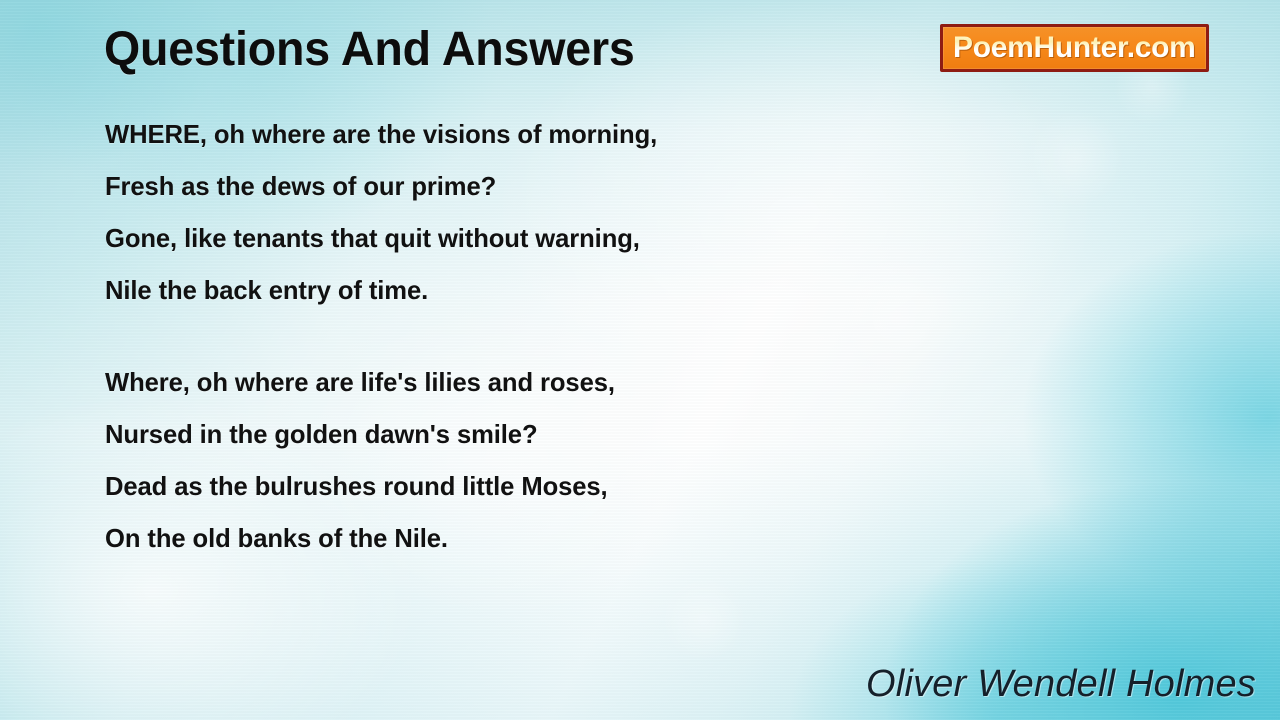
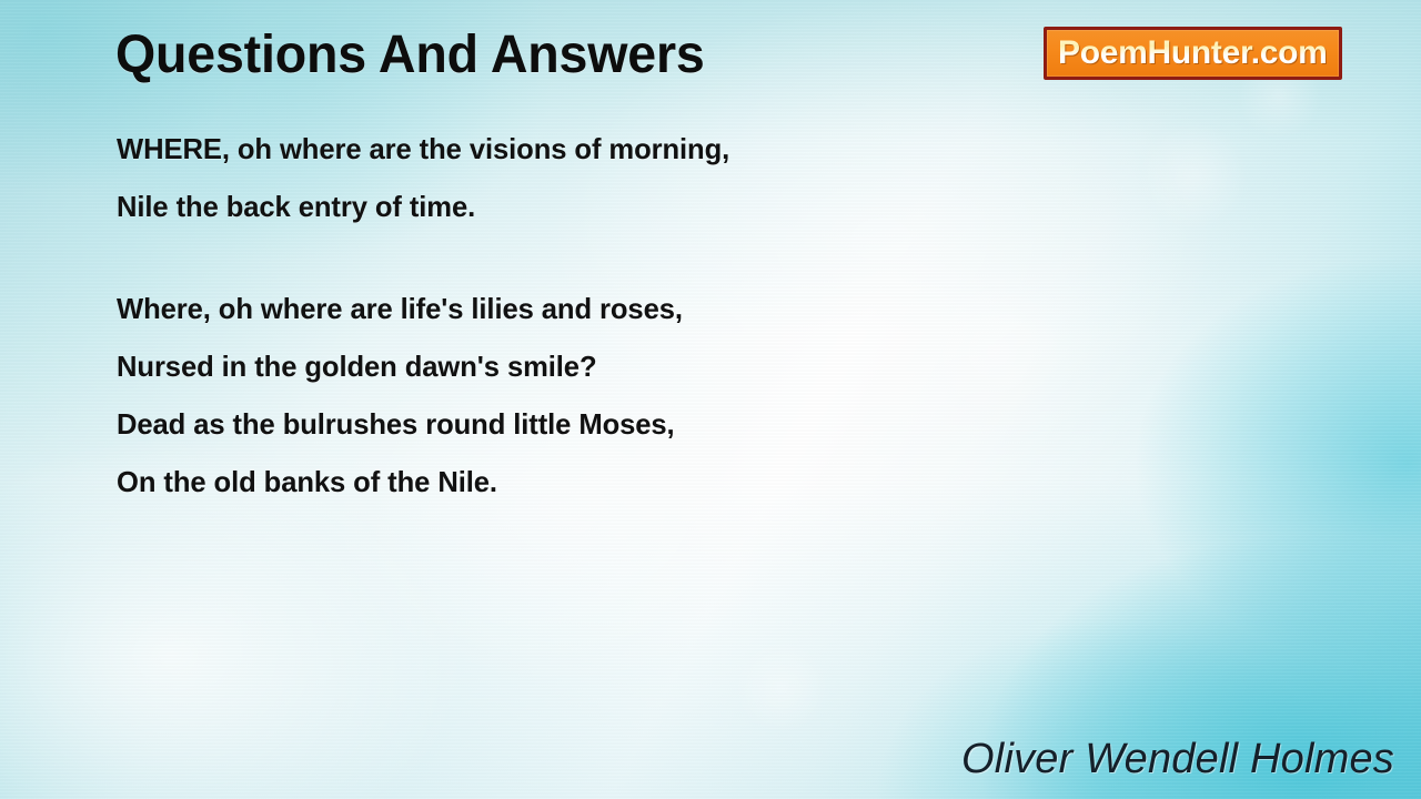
  Questions And Answers
  PoemHunter.com
  WHERE, oh where are the visions of morning,
- Fresh as the dews of our prime?
- Gone, like tenants that quit without warning,
  Nile the back entry of time.
  Where, oh where are life's lilies and roses,
  Nursed in the golden dawn's smile?
  Dead as the bulrushes round little Moses,
  On the old banks of the Nile.
  Oliver Wendell Holmes
